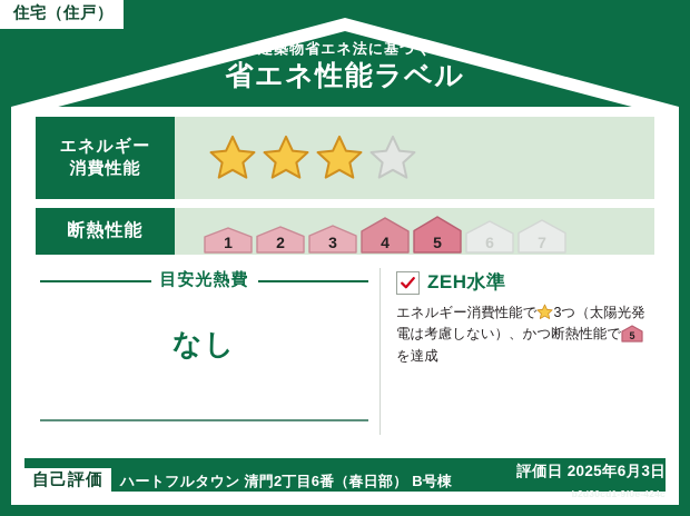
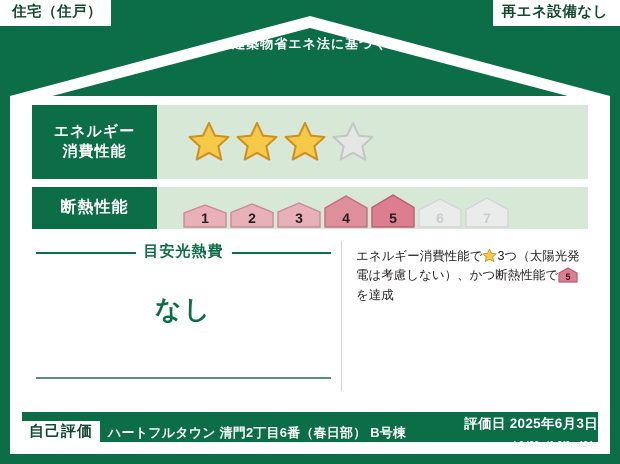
  住宅（住戸）
+ 再エネ設備なし
  建築物省エネ法に基づく
- 省エネ性能ラベル
  エネルギー
  消費性能
  断熱性能
  1
  2
  3
  4
  5
  6
  7
  目安光熱費
  なし
- ZEH水準
  エネルギー消費性能で 3つ（太陽光発電は考慮しない）、かつ断熱性能で
  5
  を達成
  自己評価
  ハートフルタウン 清門2丁目6番（春日部） B号棟
  評価日 2025年6月3日 b2d30cd1-9f0e-424c
